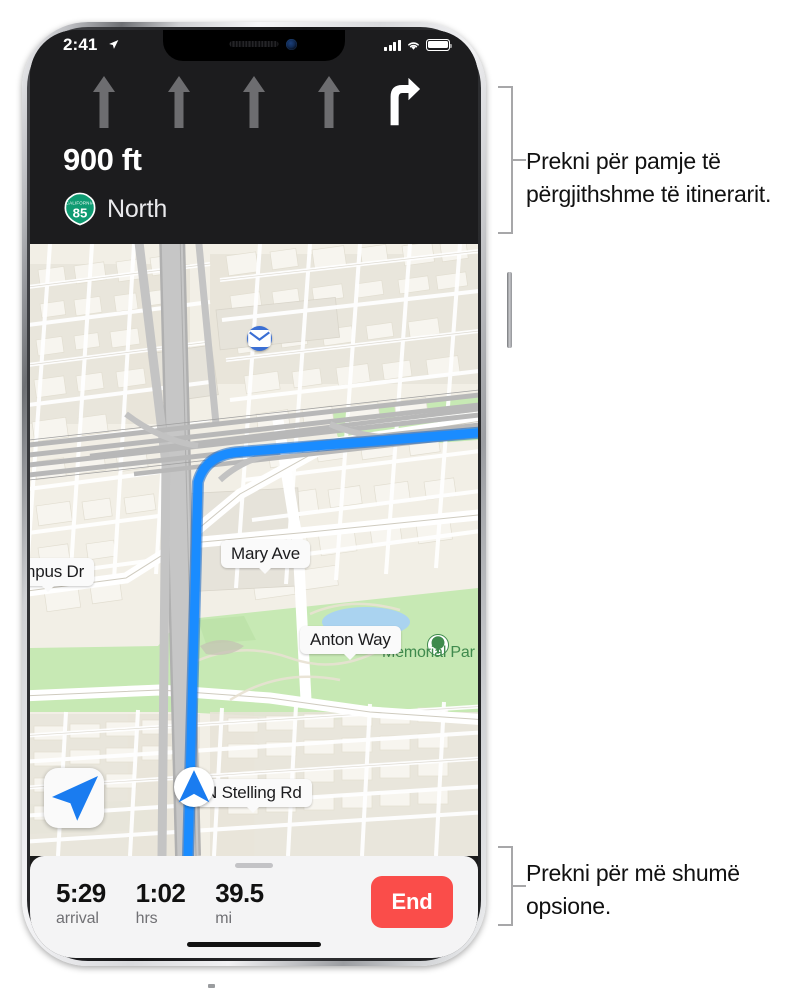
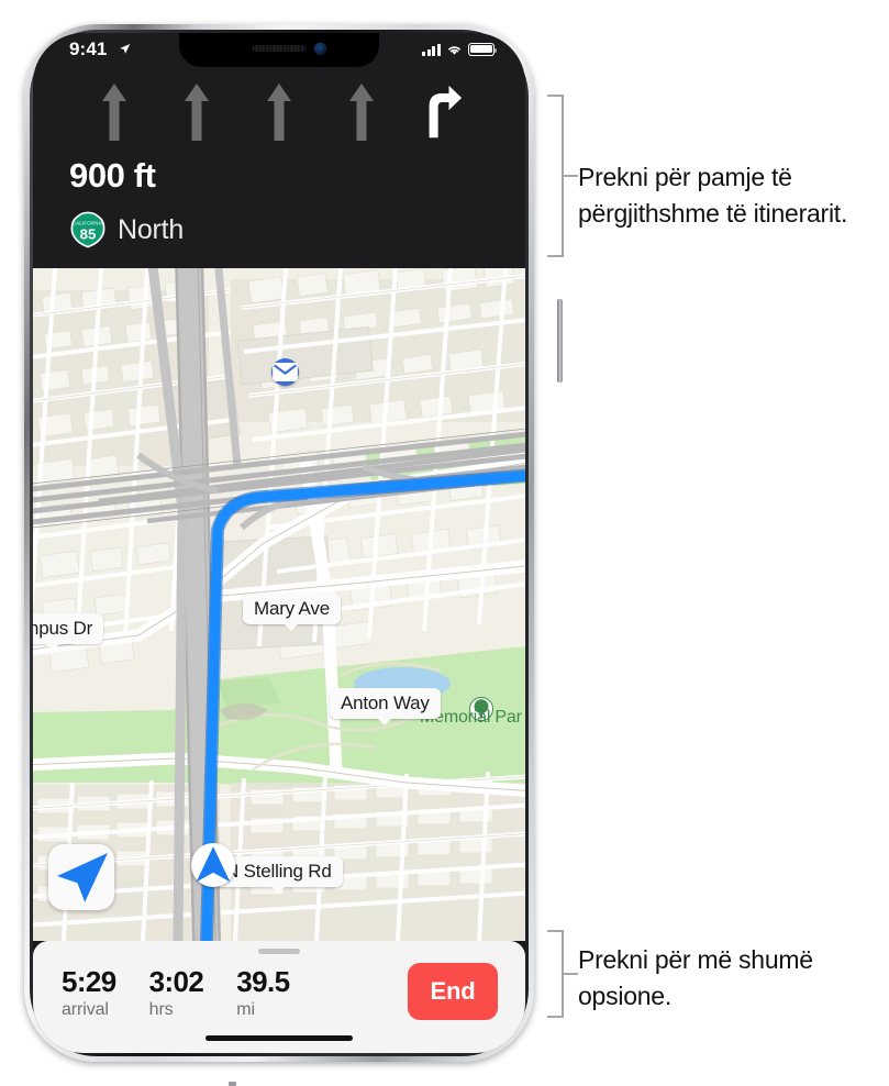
- 2:41
+ 9:41
  900 ft
  85
  North
  emorial Par
  pus Dr
  Mary Ave
  Anton Way
  Stelling Rd
  5:29
  arrival
- 1:02
+ 3:02
  hrs
  39.5
  mi
  End
  Prekni për pamje të përgjithshme të itinerarit.
  Prekni për më shumë opsione.
